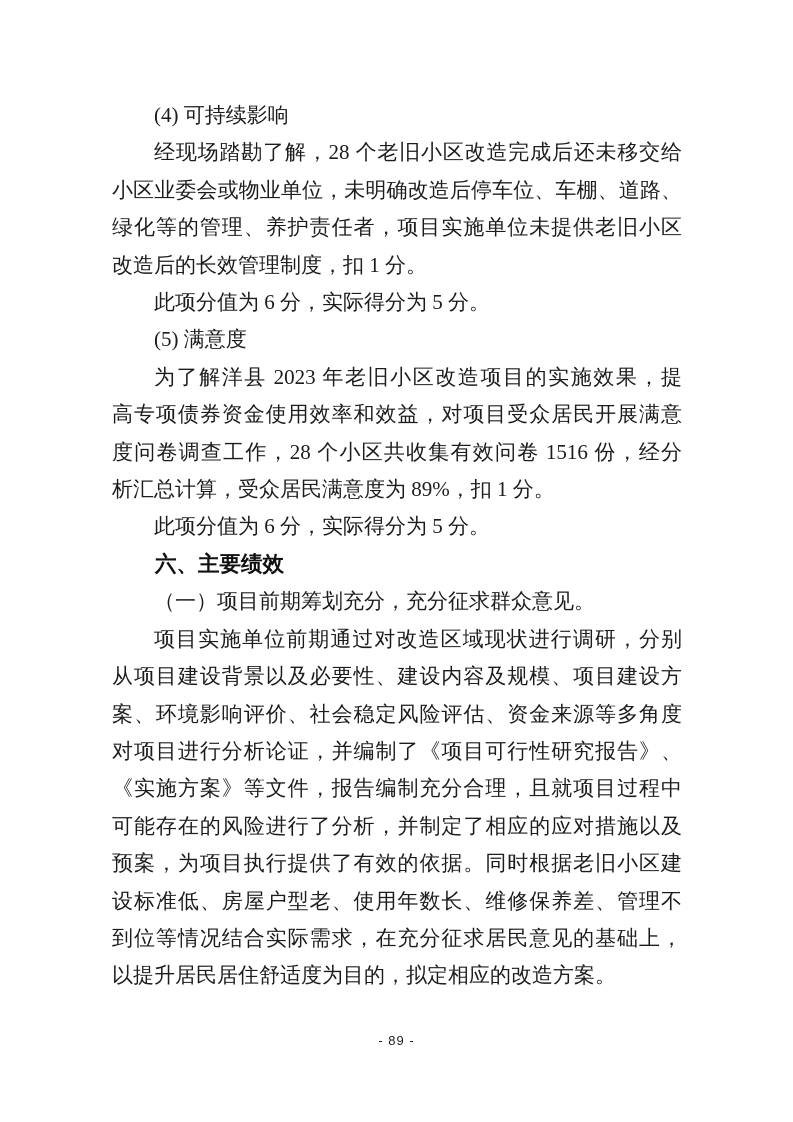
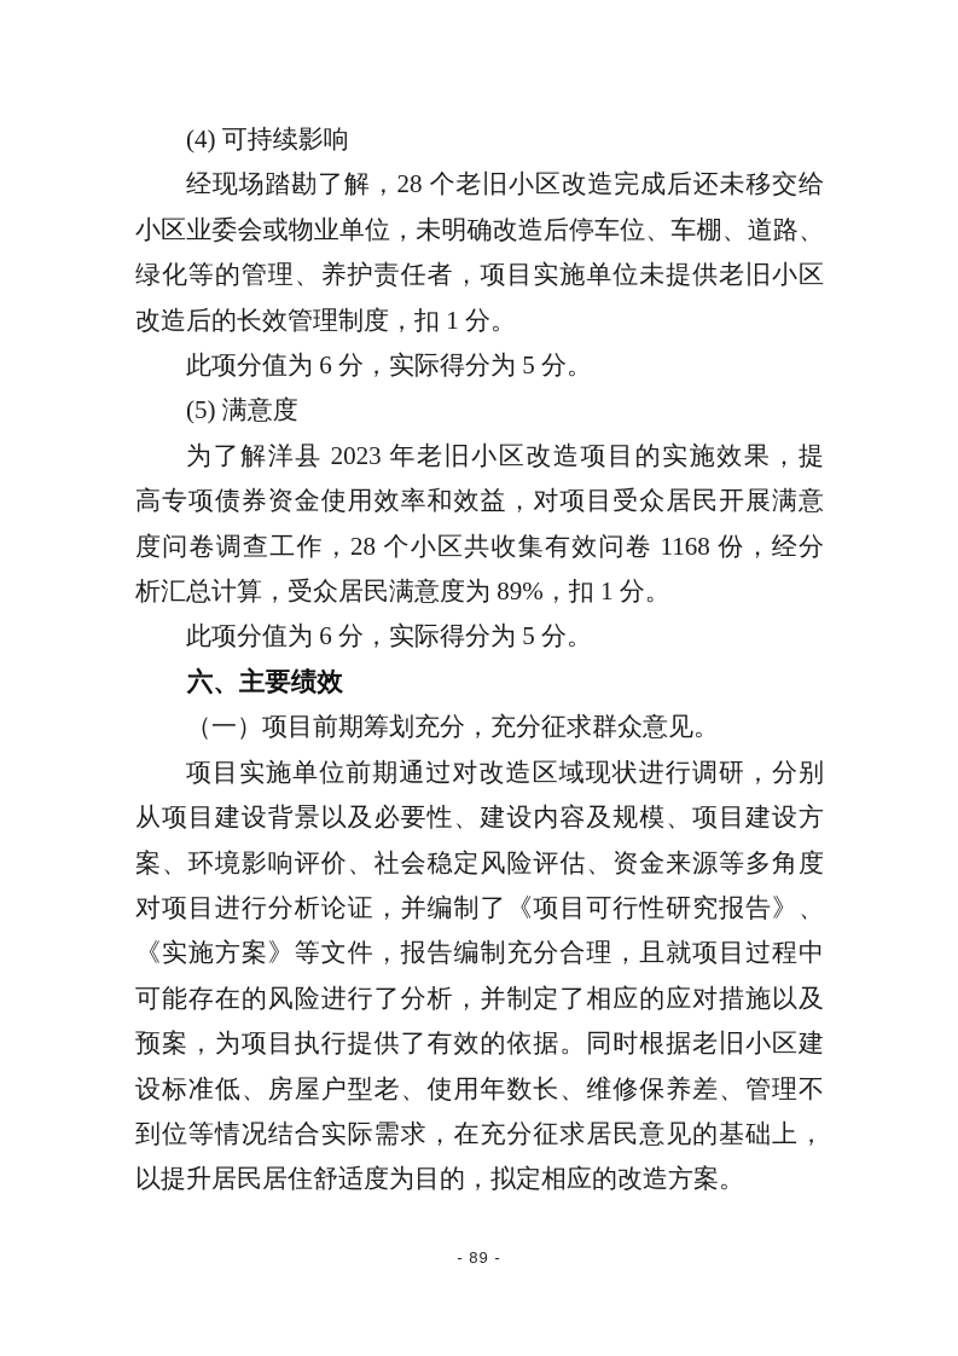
  (4) 可持续影响
  经现场踏勘了解，28 个老旧小区改造完成后还未移交给
  小区业委会或物业单位，未明确改造后停车位、车棚、道路、
  绿化等的管理、养护责任者，项目实施单位未提供老旧小区
  改造后的长效管理制度，扣 1 分。
  此项分值为 6 分，实际得分为 5 分。
  (5) 满意度
  为了解洋县 2023 年老旧小区改造项目的实施效果，提
  高专项债券资金使用效率和效益，对项目受众居民开展满意
- 度问卷调查工作，28 个小区共收集有效问卷 1516 份，经分
+ 度问卷调查工作，28 个小区共收集有效问卷 1168 份，经分
  析汇总计算，受众居民满意度为 89%，扣 1 分。
  此项分值为 6 分，实际得分为 5 分。
  六、主要绩效
  （一）项目前期筹划充分，充分征求群众意见。
  项目实施单位前期通过对改造区域现状进行调研，分别
  从项目建设背景以及必要性、建设内容及规模、项目建设方
  案、环境影响评价、社会稳定风险评估、资金来源等多角度
  对项目进行分析论证，并编制了《项目可行性研究报告》、
  《实施方案》等文件，报告编制充分合理，且就项目过程中
  可能存在的风险进行了分析，并制定了相应的应对措施以及
  预案，为项目执行提供了有效的依据。同时根据老旧小区建
  设标准低、房屋户型老、使用年数长、维修保养差、管理不
  到位等情况结合实际需求，在充分征求居民意见的基础上，
  以提升居民居住舒适度为目的，拟定相应的改造方案。
  - 89 -
